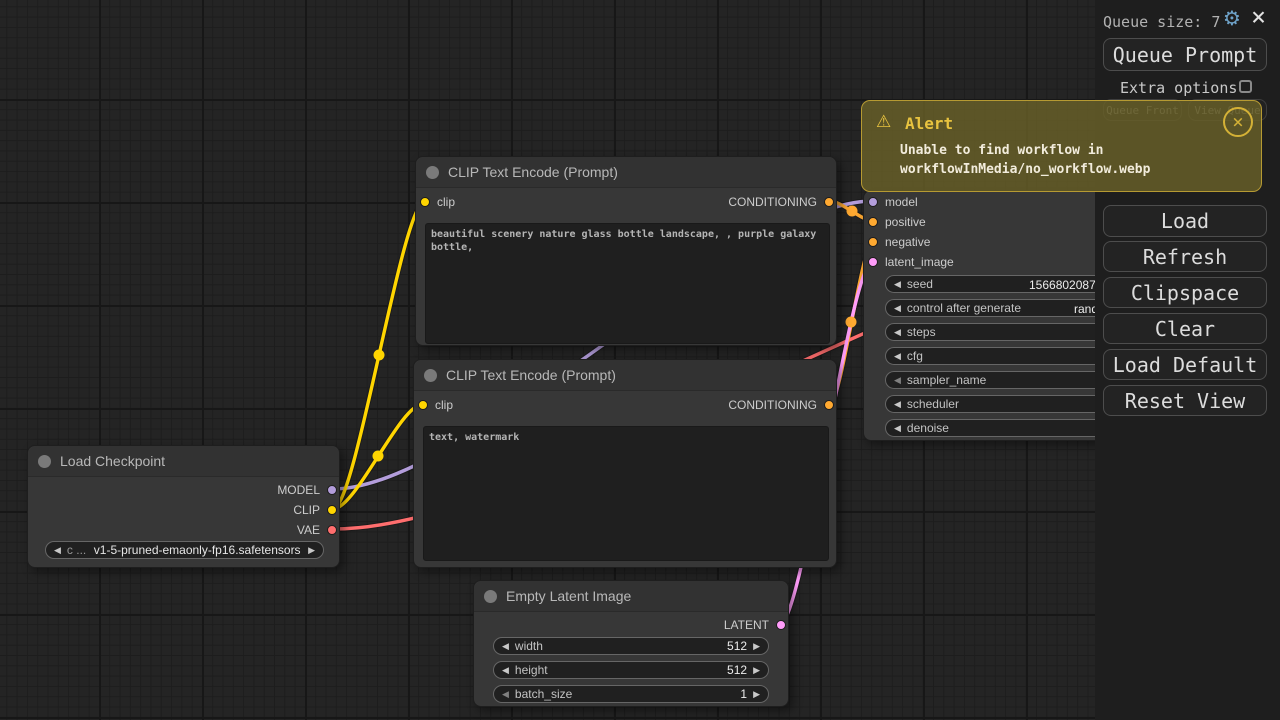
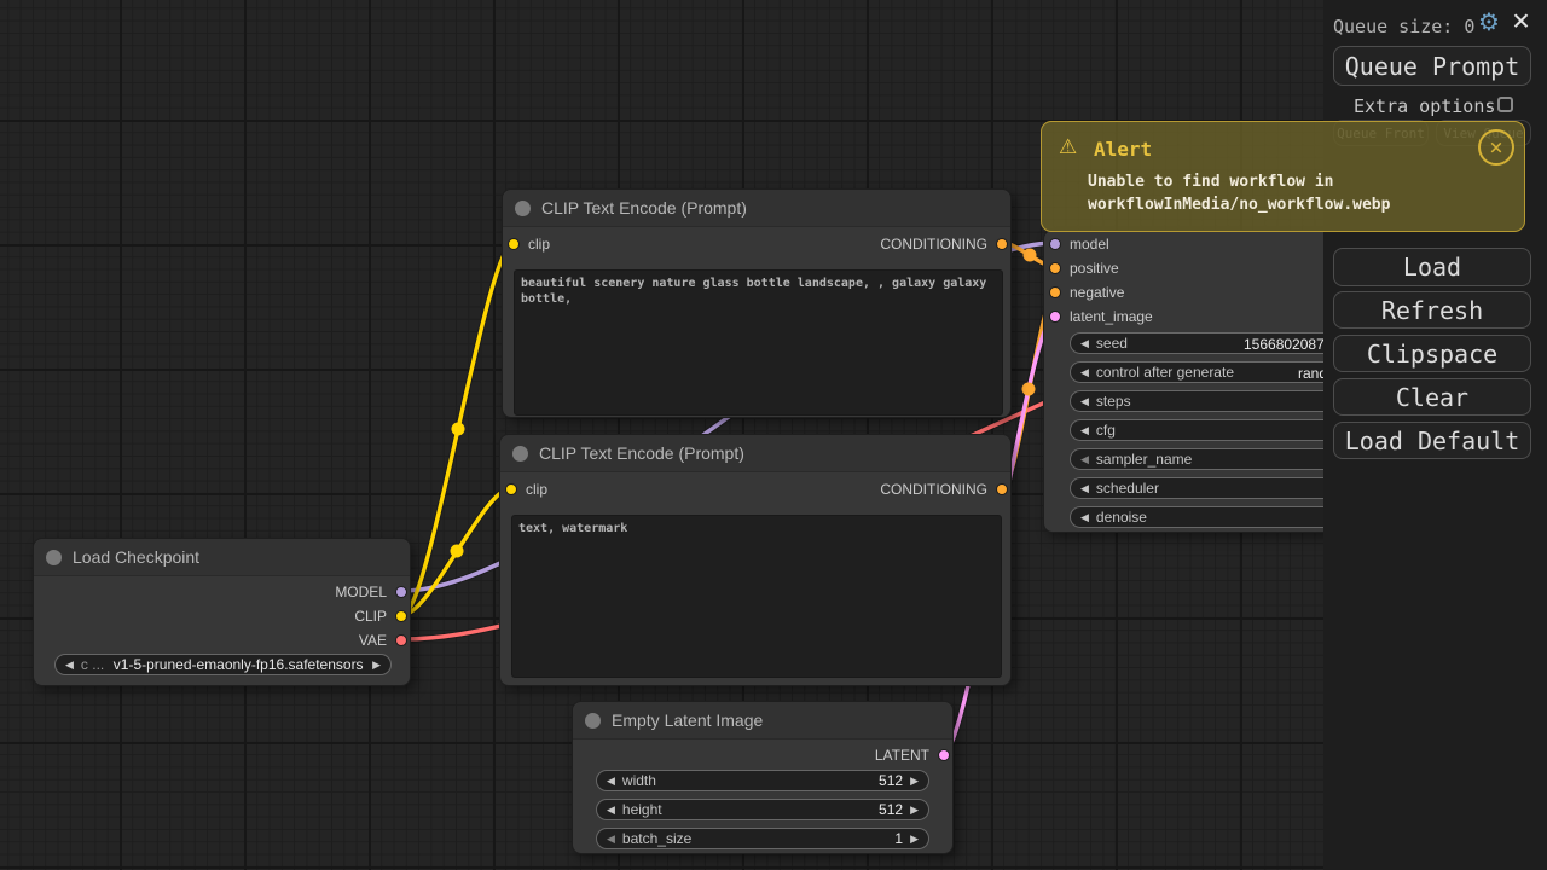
  Load Checkpoint
  MODEL
  CLIP
  VAE
  ◀
  c ...
  v1-5-pruned-emaonly-fp16.safetensors
  ▶
  CLIP Text Encode (Prompt)
  clip
  CONDITIONING
- beautiful scenery nature glass bottle landscape, , purple galaxy bottle,
+ beautiful scenery nature glass bottle landscape, , galaxy galaxy bottle,
  CLIP Text Encode (Prompt)
  clip
  CONDITIONING
  text, watermark
  Empty Latent Image
  LATENT
  ◀
  width
  512
  ▶
  ◀
  height
  512
  ▶
  ◀
  batch_size
  1
  ▶
  model
  positive
  negative
  latent_image
  ◀
  seed
  1566802087
  ◀
  control after generate
  ◀
  steps
  ◀
  cfg
  ◀
  sampler_name
  ◀
  scheduler
  ◀
  denoise
- Queue size: 7
+ Queue size: 0
  ⚙
  ×
  Queue Prompt
  Extra options
  View Queue
  Load
  Refresh
  Clipspace
  Clear
  Load Default
- Reset View
  ⚠
  Alert
  Unable to find workflow in
  workflowInMedia/no_workflow.webp
  ×
